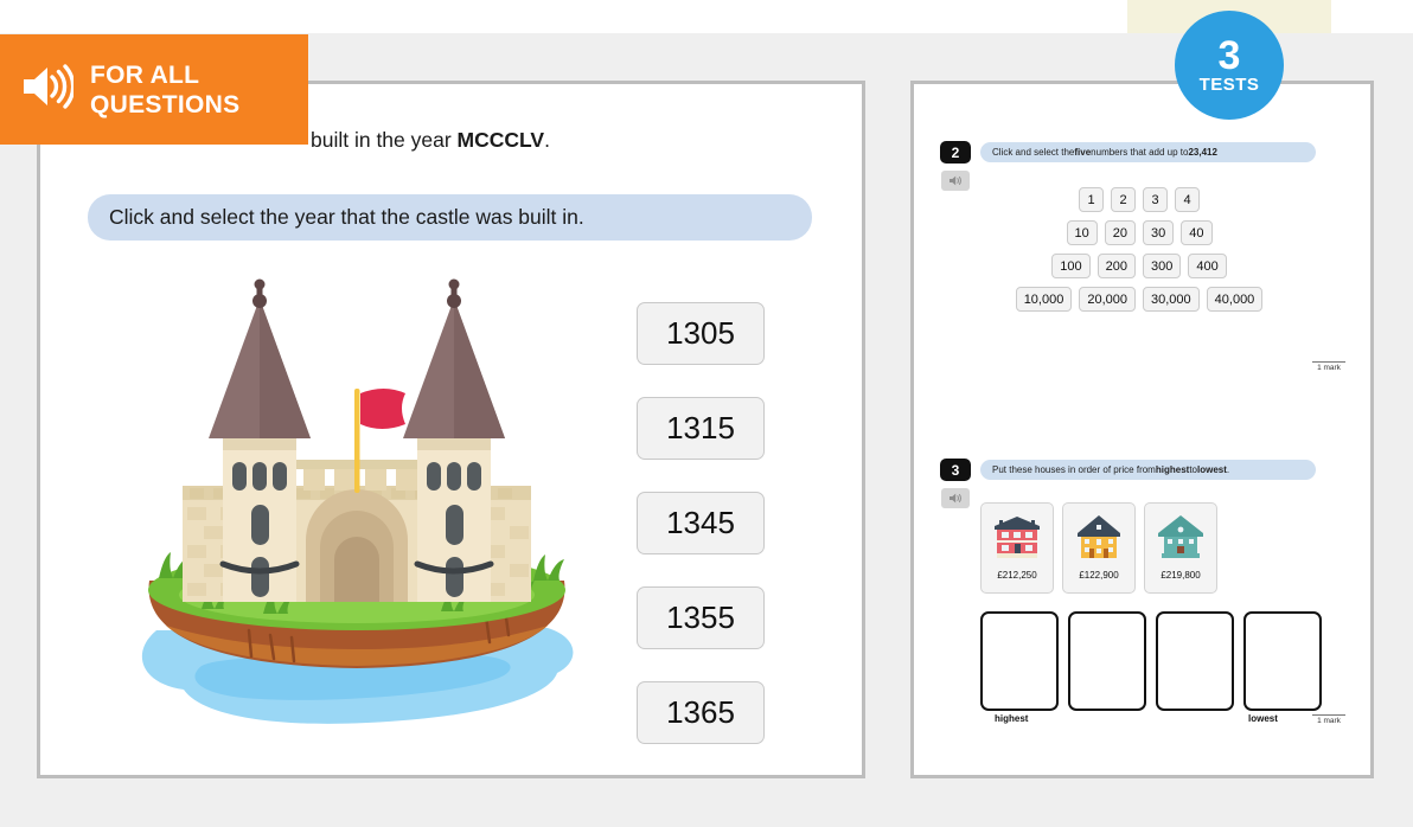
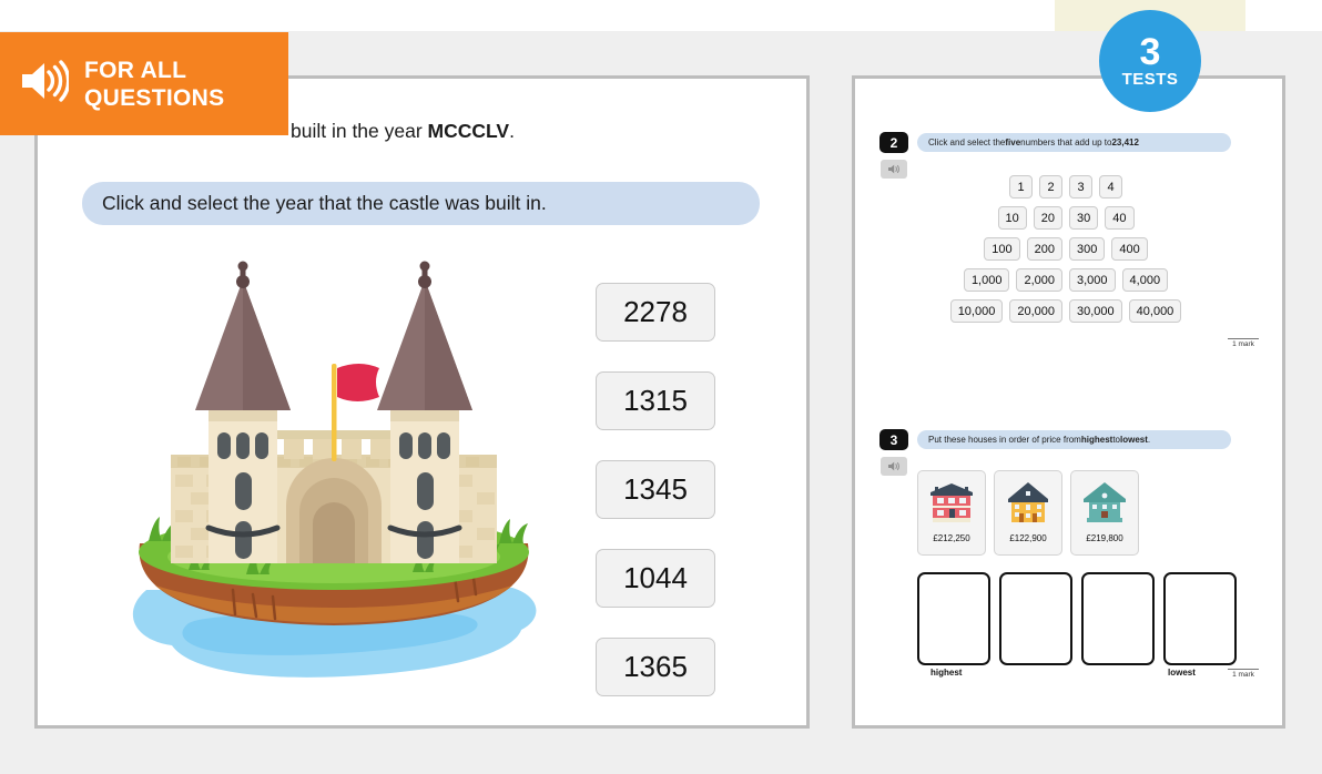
  built in the year MCCCLV.
  Click and select the year that the castle was built in.
- 1305
+ 2278
  1315
  1345
- 1355
+ 1044
  1365
  2
  Click and select the
  five
  numbers that add up to
  23,412
  1
  2
  3
  4
  10
  20
  30
  40
  100
  200
  300
  400
+ 1,000
+ 2,000
+ 3,000
+ 4,000
  10,000
  20,000
  30,000
  40,000
  3
  Put these houses in order of price from
  highest
  to
  lowest
  .
  £212,250
  £122,900
  £219,800
  highest
  lowest
  FOR ALL
  QUESTIONS
  3
  TESTS
